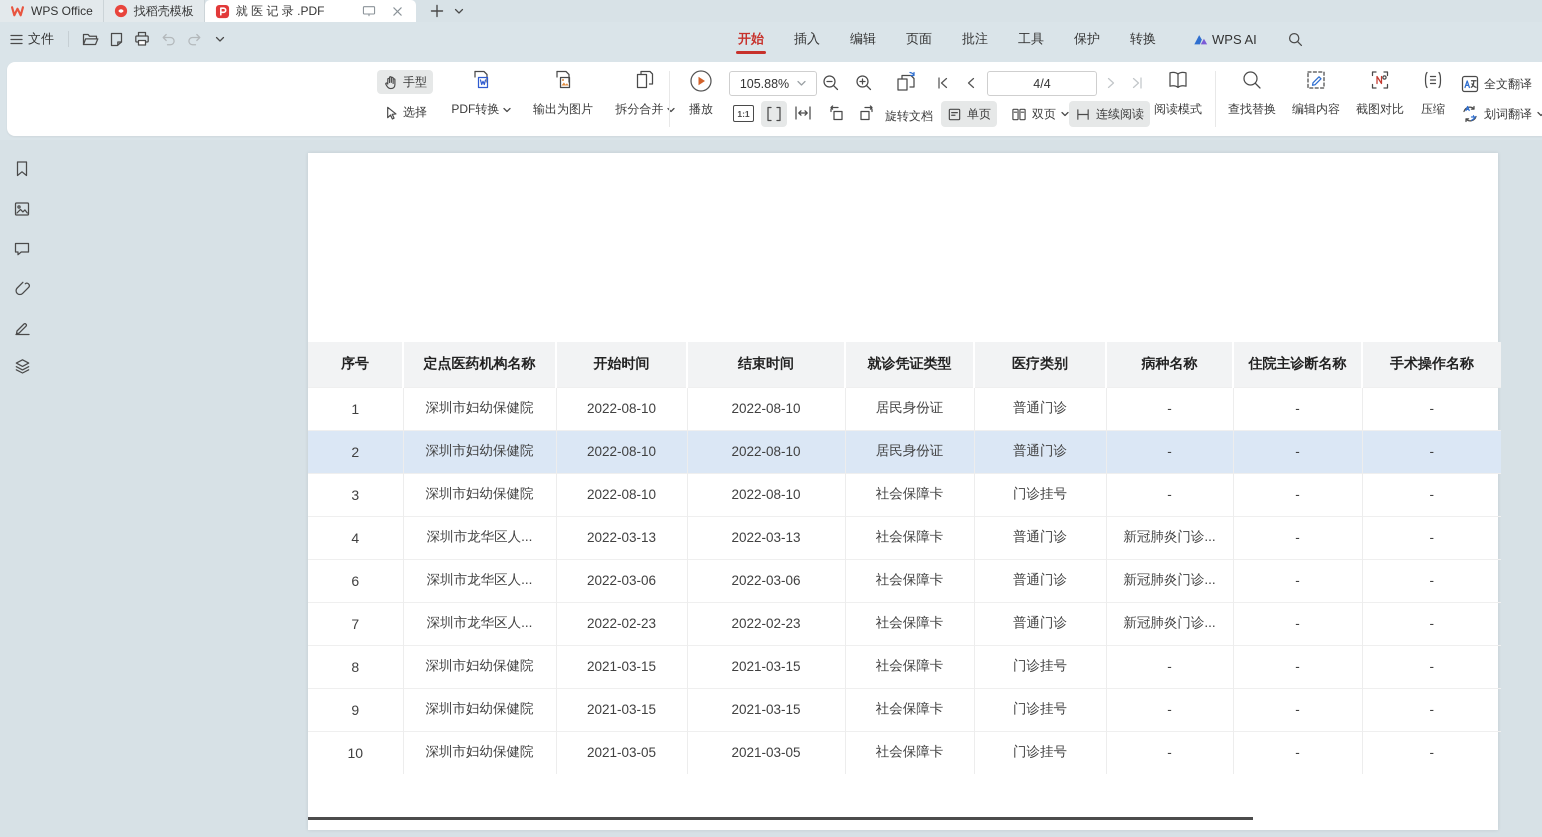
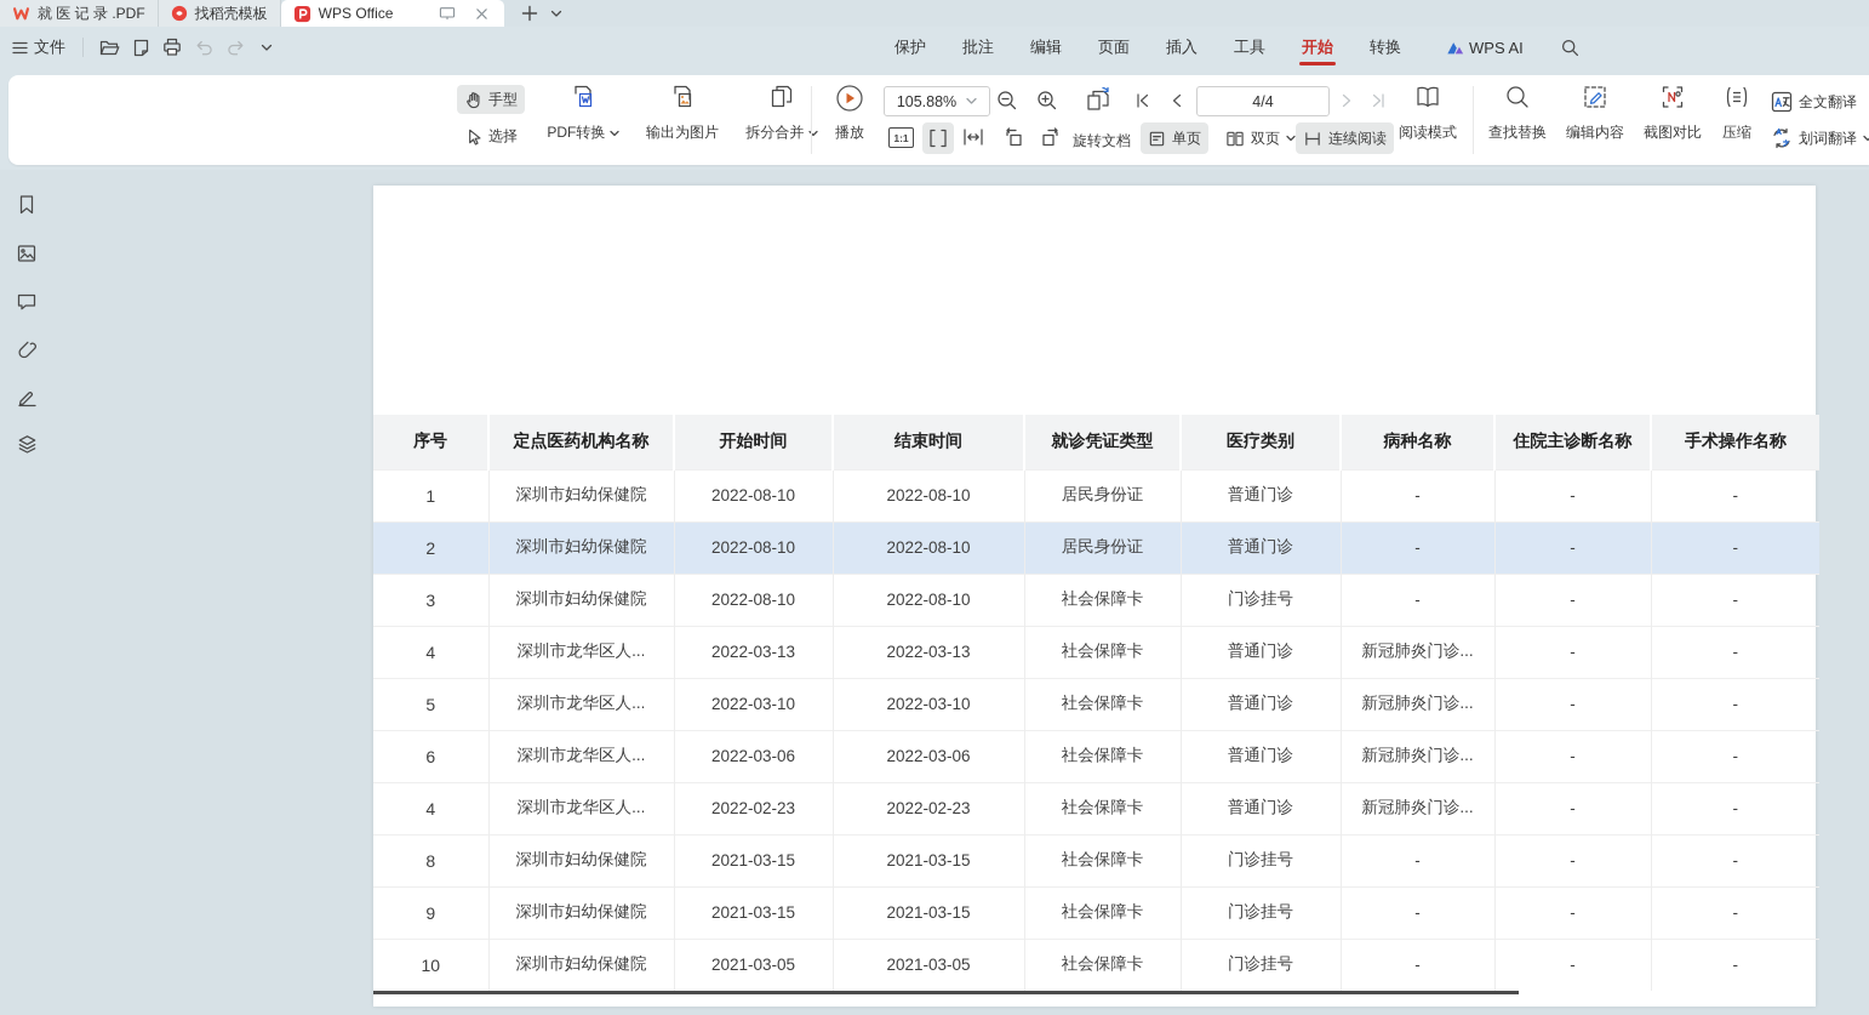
- WPS Office
+ 就 医 记 录 .PDF
  找稻壳模板
- 就 医 记 录 .PDF
+ WPS Office
  文件
- 开始
+ 保护
- 插入
+ 批注
  编辑
  页面
- 批注
+ 插入
  工具
- 保护
+ 开始
  转换
  WPS AI
  手型
  选择
  PDF转换
  输出为图片
  拆分合并
  播放
  105.88%
  4/4
  1:1
  旋转文档
  单页
  双页
  连续阅读
  阅读模式
  查找替换
  编辑内容
  截图对比
  压缩
  全文翻译
  划词翻译
  序号	定点医药机构名称	开始时间	结束时间	就诊凭证类型	医疗类别	病种名称	住院主诊断名称	手术操作名称
  1	深圳市妇幼保健院	2022-08-10	2022-08-10	居民身份证	普通门诊	-	-	-
  2	深圳市妇幼保健院	2022-08-10	2022-08-10	居民身份证	普通门诊	-	-	-
  3	深圳市妇幼保健院	2022-08-10	2022-08-10	社会保障卡	门诊挂号	-	-	-
  4	深圳市龙华区人...	2022-03-13	2022-03-13	社会保障卡	普通门诊	新冠肺炎门诊...	-	-
+ 5	深圳市龙华区人...	2022-03-10	2022-03-10	社会保障卡	普通门诊	新冠肺炎门诊...	-	-
  6	深圳市龙华区人...	2022-03-06	2022-03-06	社会保障卡	普通门诊	新冠肺炎门诊...	-	-
- 7	深圳市龙华区人...	2022-02-23	2022-02-23	社会保障卡	普通门诊	新冠肺炎门诊...	-	-
+ 4	深圳市龙华区人...	2022-02-23	2022-02-23	社会保障卡	普通门诊	新冠肺炎门诊...	-	-
  8	深圳市妇幼保健院	2021-03-15	2021-03-15	社会保障卡	门诊挂号	-	-	-
  9	深圳市妇幼保健院	2021-03-15	2021-03-15	社会保障卡	门诊挂号	-	-	-
  10	深圳市妇幼保健院	2021-03-05	2021-03-05	社会保障卡	门诊挂号	-	-	-
